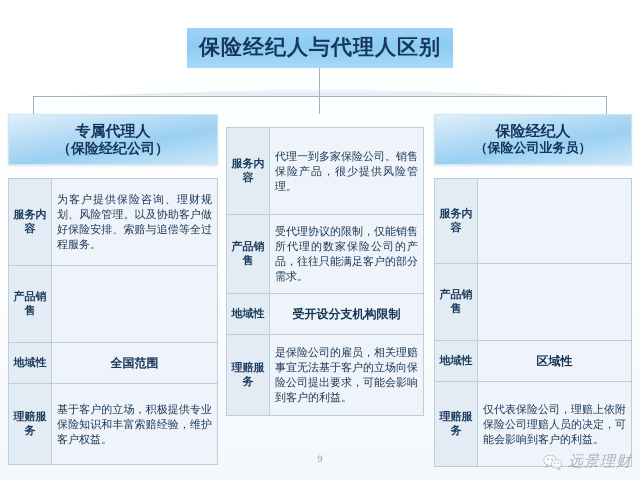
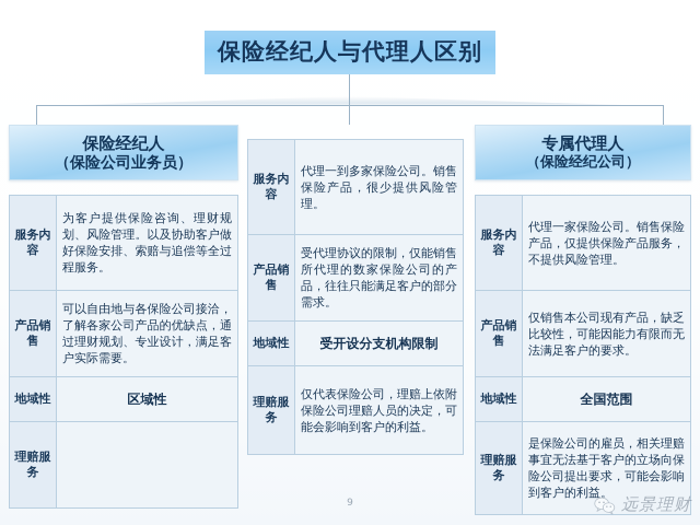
  保险经纪人与代理人区别
- 专属代理人
+ 保险经纪人
- （保险经纪公司）
+ （保险公司业务员）
  服务内容
  为客户提供保险咨询、理财规划、风险管理。以及协助客户做好保险安排、索赔与追偿等全过程服务。
  产品销售
+ 可以自由地与各保险公司接洽，了解各家公司产品的优缺点，通过理财规划、专业设计，满足客户实际需要。
  地域性
- 全国范围
+ 区域性
  理赔服务
- 基于客户的立场，积极提供专业保险知识和丰富索赔经验，维护客户权益。
  服务内容
  代理一到多家保险公司。销售保险产品，很少提供风险管理。
  产品销售
  受代理协议的限制，仅能销售所代理的数家保险公司的产品，往往只能满足客户的部分需求。
  地域性
  受开设分支机构限制
  理赔服务
- 是保险公司的雇员，相关理赔事宜无法基于客户的立场向保险公司提出要求，可能会影响到客户的利益。
+ 仅代表保险公司，理赔上依附保险公司理赔人员的决定，可能会影响到客户的利益。
- 保险经纪人
+ 专属代理人
- （保险公司业务员）
+ （保险经纪公司）
  服务内容
+ 代理一家保险公司。销售保险产品，仅提供保险产品服务，不提供风险管理。
  产品销售
+ 仅销售本公司现有产品，缺乏比较性，可能因能力有限而无法满足客户的要求。
  地域性
- 区域性
+ 全国范围
  理赔服务
- 仅代表保险公司，理赔上依附保险公司理赔人员的决定，可能会影响到客户的利益。
+ 是保险公司的雇员，相关理赔事宜无法基于客户的立场向保险公司提出要求，可能会影响到客户的利益。
  9
  远景理财
